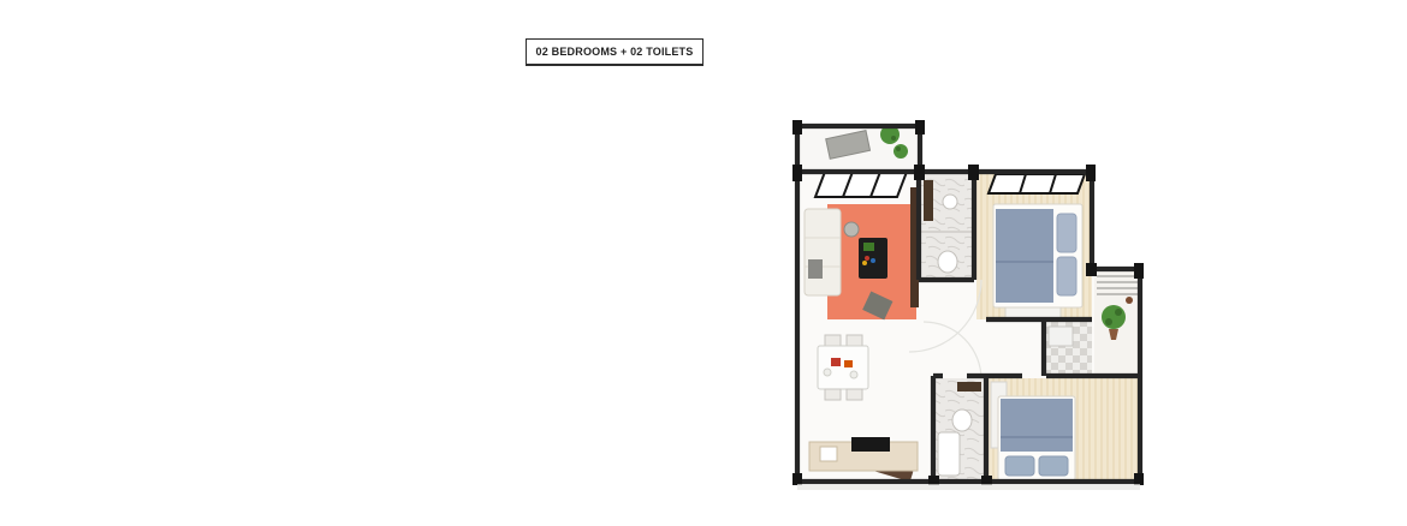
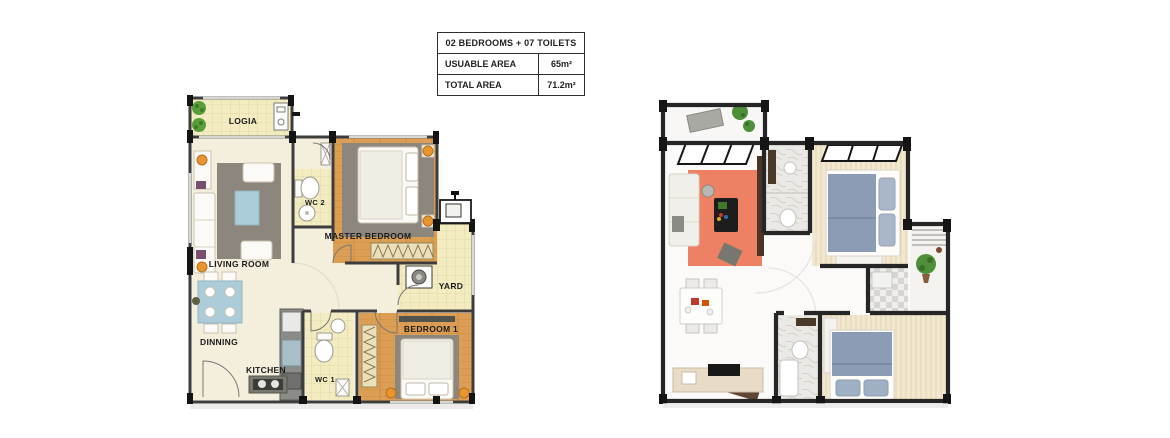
- 02 BEDROOMS + 02 TOILETS
+ 02 BEDROOMS + 07 TOILETS
+ USUABLE AREA
+ 65m²
+ TOTAL AREA
+ 71.2m²
+ LOGIA
+ LIVING ROOM
+ WC 2
+ MASTER BEDROOM
+ YARD
+ DINNING
+ KITCHEN
+ WC 1
+ BEDROOM 1
